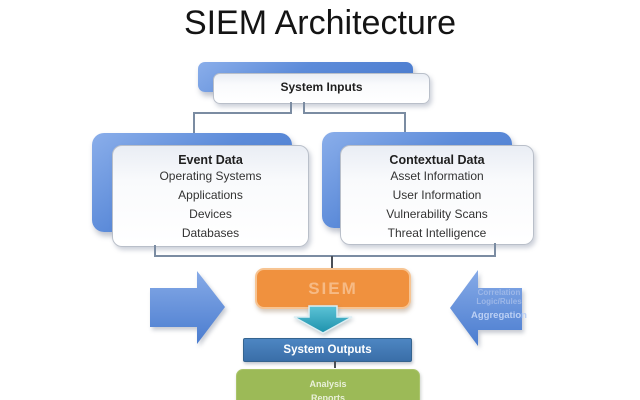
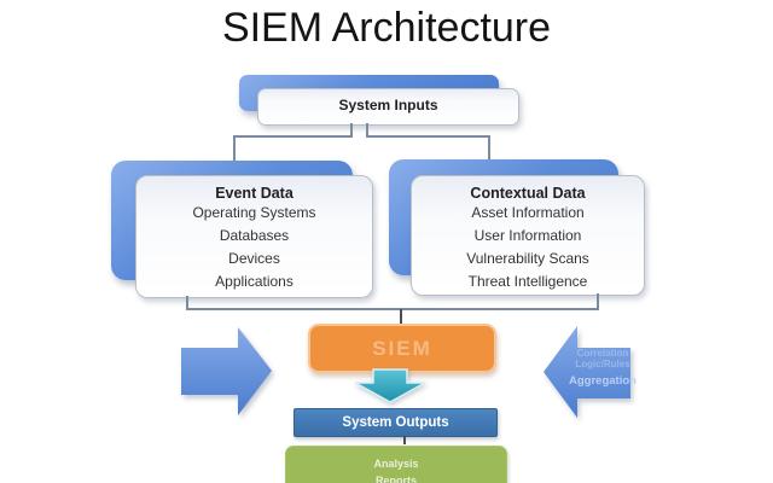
  SIEM Architecture
  System Inputs
  Event Data
  Operating Systems
- Applications
+ Databases
  Devices
- Databases
+ Applications
  Contextual Data
  Asset Information
  User Information
  Vulnerability Scans
  Threat Intelligence
  Correlation
  Logic/Rules
  Aggregation
  SIEM
  System Outputs
  Analysis
  Reports
